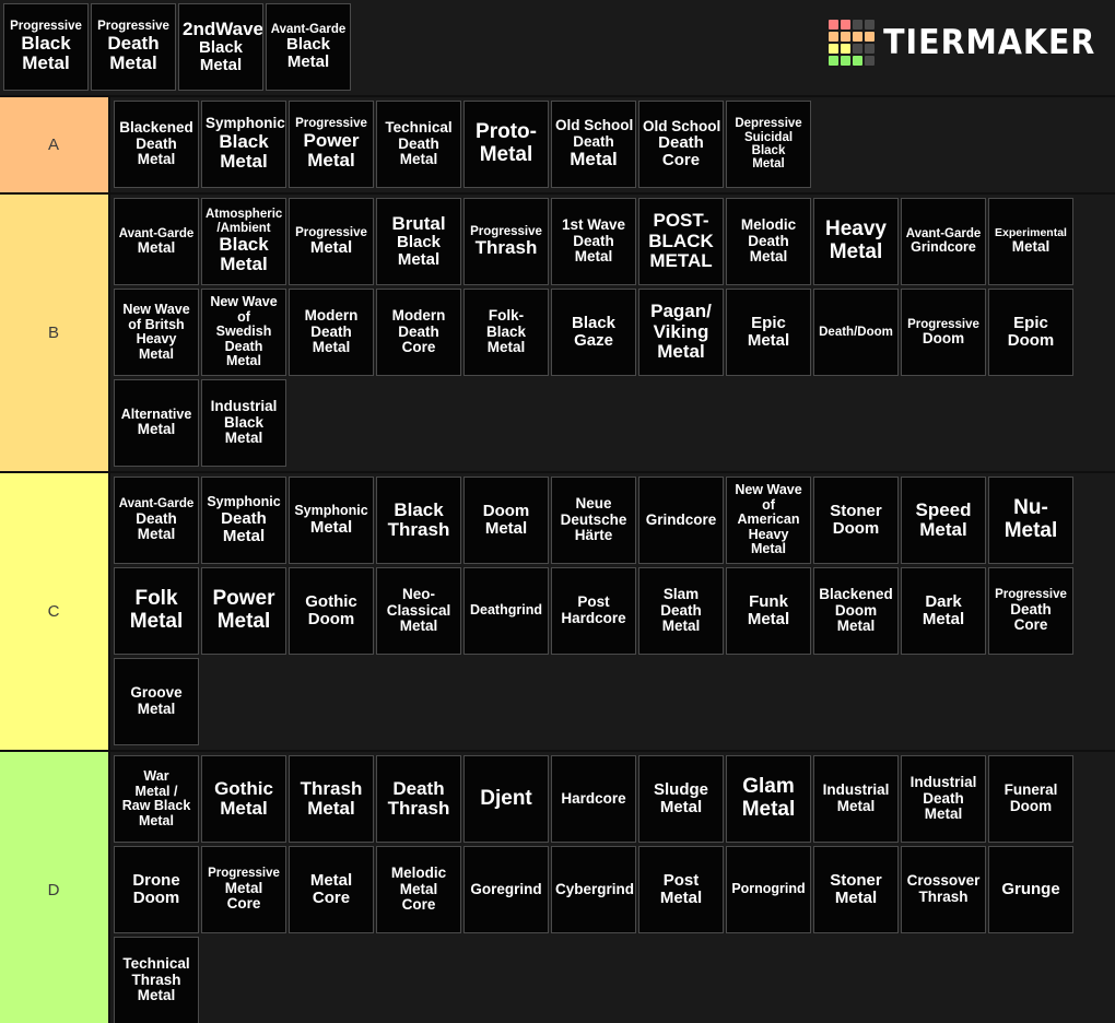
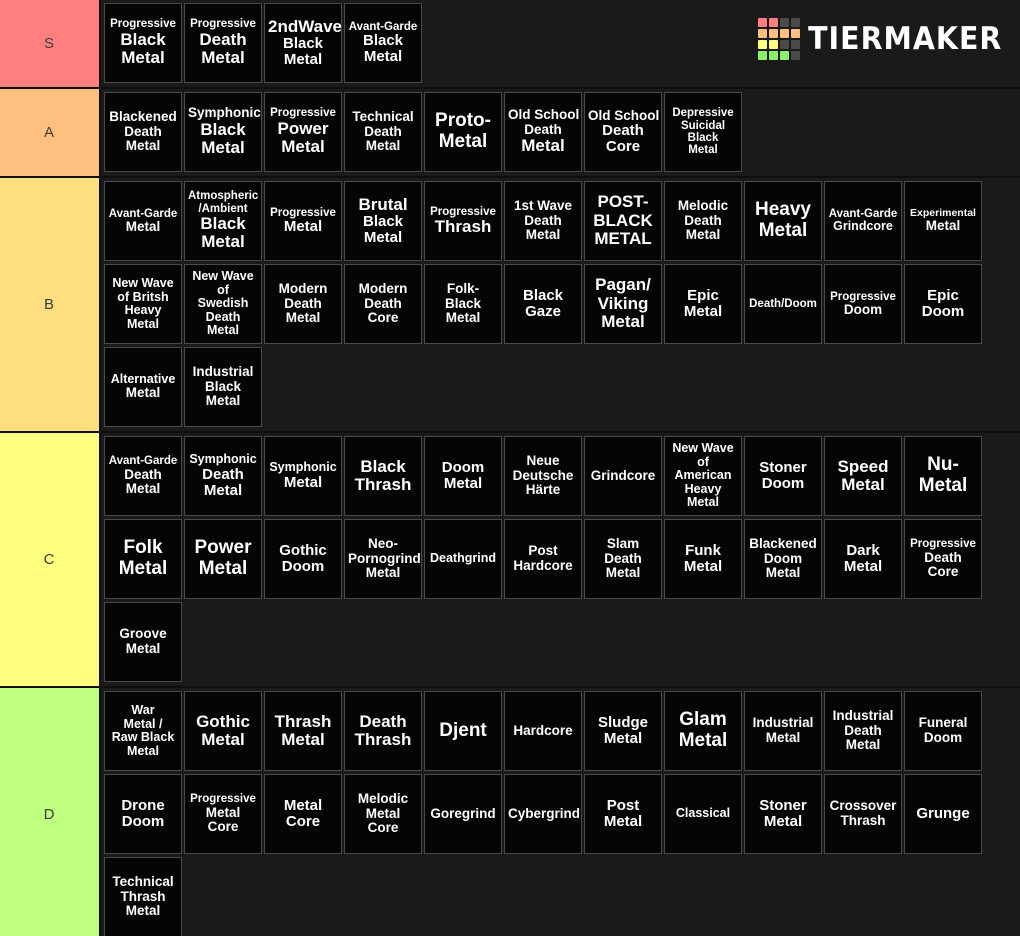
  TIERMAKER
+ S
  Progressive
  Black
  Metal
  Progressive
  Death
  Metal
  2ndWave
  Black
  Metal
  Avant-Garde
  Black
  Metal
  A
  Blackened
  Death
  Metal
  Symphonic
  Black
  Metal
  Progressive
  Power
  Metal
  Technical
  Death
  Metal
  Proto-
  Metal
  Old School
  Death
  Metal
  Old School
  Death
  Core
  Depressive
  Suicidal
  Black
  Metal
  B
  Avant-Garde
  Metal
  Atmospheric
  /Ambient
  Black
  Metal
  Progressive
  Metal
  Brutal
  Black
  Metal
  Progressive
  Thrash
  1st Wave
  Death
  Metal
  POST-
  BLACK
  METAL
  Melodic
  Death
  Metal
  Heavy
  Metal
  Avant-Garde
  Grindcore
  Experimental
  Metal
  New Wave
  of Britsh
  Heavy
  Metal
  New Wave
  of
  Swedish
  Death
  Metal
  Modern
  Death
  Metal
  Modern
  Death
  Core
  Folk-
  Black
  Metal
  Black
  Gaze
  Pagan/
  Viking
  Metal
  Epic
  Metal
  Death/Doom
  Progressive
  Doom
  Epic
  Doom
  Alternative
  Metal
  Industrial
  Black
  Metal
  C
  Avant-Garde
  Death
  Metal
  Symphonic
  Death
  Metal
  Symphonic
  Metal
  Black
  Thrash
  Doom
  Metal
  Neue
  Deutsche
  Härte
  Grindcore
  New Wave
  of
  American
  Heavy
  Metal
  Stoner
  Doom
  Speed
  Metal
  Nu-
  Metal
  Folk
  Metal
  Power
  Metal
  Gothic
  Doom
  Neo-
- Classical
+ Pornogrind
  Metal
  Deathgrind
  Post
  Hardcore
  Slam
  Death
  Metal
  Funk
  Metal
  Blackened
  Doom
  Metal
  Dark
  Metal
  Progressive
  Death
  Core
  Groove
  Metal
  D
  War
  Metal /
  Raw Black
  Metal
  Gothic
  Metal
  Thrash
  Metal
  Death
  Thrash
  Djent
  Hardcore
  Sludge
  Metal
  Glam
  Metal
  Industrial
  Metal
  Industrial
  Death
  Metal
  Funeral
  Doom
  Drone
  Doom
  Progressive
  Metal
  Core
  Metal
  Core
  Melodic
  Metal
  Core
  Goregrind
  Cybergrind
  Post
  Metal
- Pornogrind
+ Classical
  Stoner
  Metal
  Crossover
  Thrash
  Grunge
  Technical
  Thrash
  Metal
